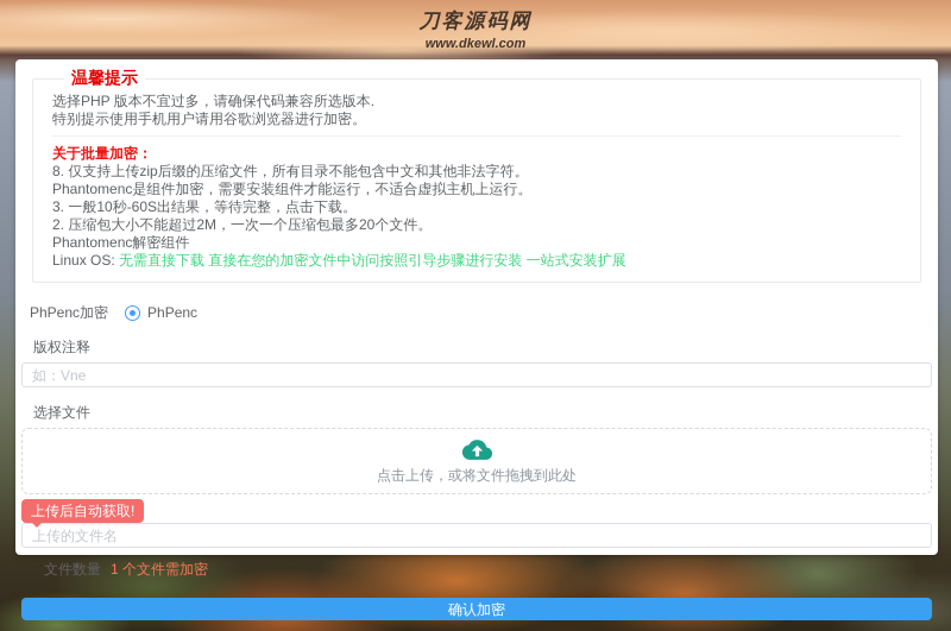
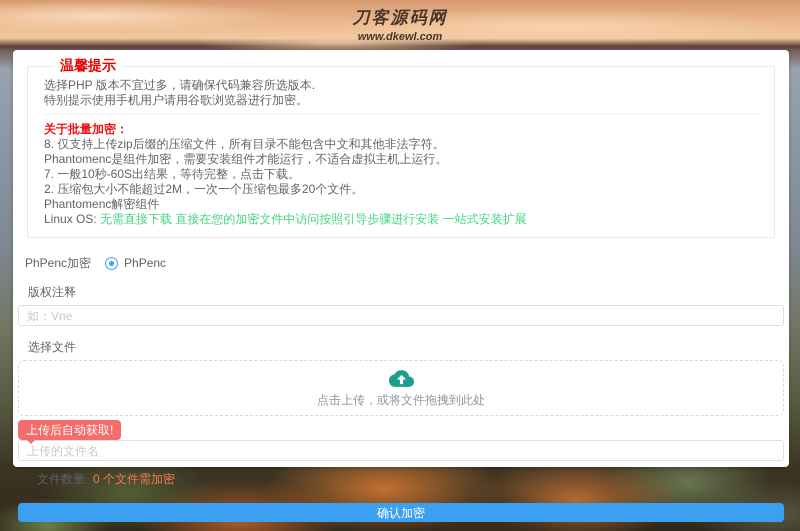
  刀客源码网
  www.dkewl.com
  温馨提示
  选择PHP 版本不宜过多，请确保代码兼容所选版本.
  特别提示使用手机用户请用谷歌浏览器进行加密。
  关于批量加密：
  8. 仅支持上传zip后缀的压缩文件，所有目录不能包含中文和其他非法字符。
  Phantomenc是组件加密，需要安装组件才能运行，不适合虚拟主机上运行。
- 3. 一般10秒-60S出结果，等待完整，点击下载。
+ 7. 一般10秒-60S出结果，等待完整，点击下载。
  2. 压缩包大小不能超过2M，一次一个压缩包最多20个文件。
  Phantomenc解密组件
  Linux OS: 无需直接下载 直接在您的加密文件中访问按照引导步骤进行安装 一站式安装扩展
  PhPenc加密
  PhPenc
  版权注释
  如：Vne
  选择文件
  点击上传，或将文件拖拽到此处
  上传后自动获取! 上传的文件名
  文件数量
- 1 个文件需加密
+ 0 个文件需加密
  确认加密
